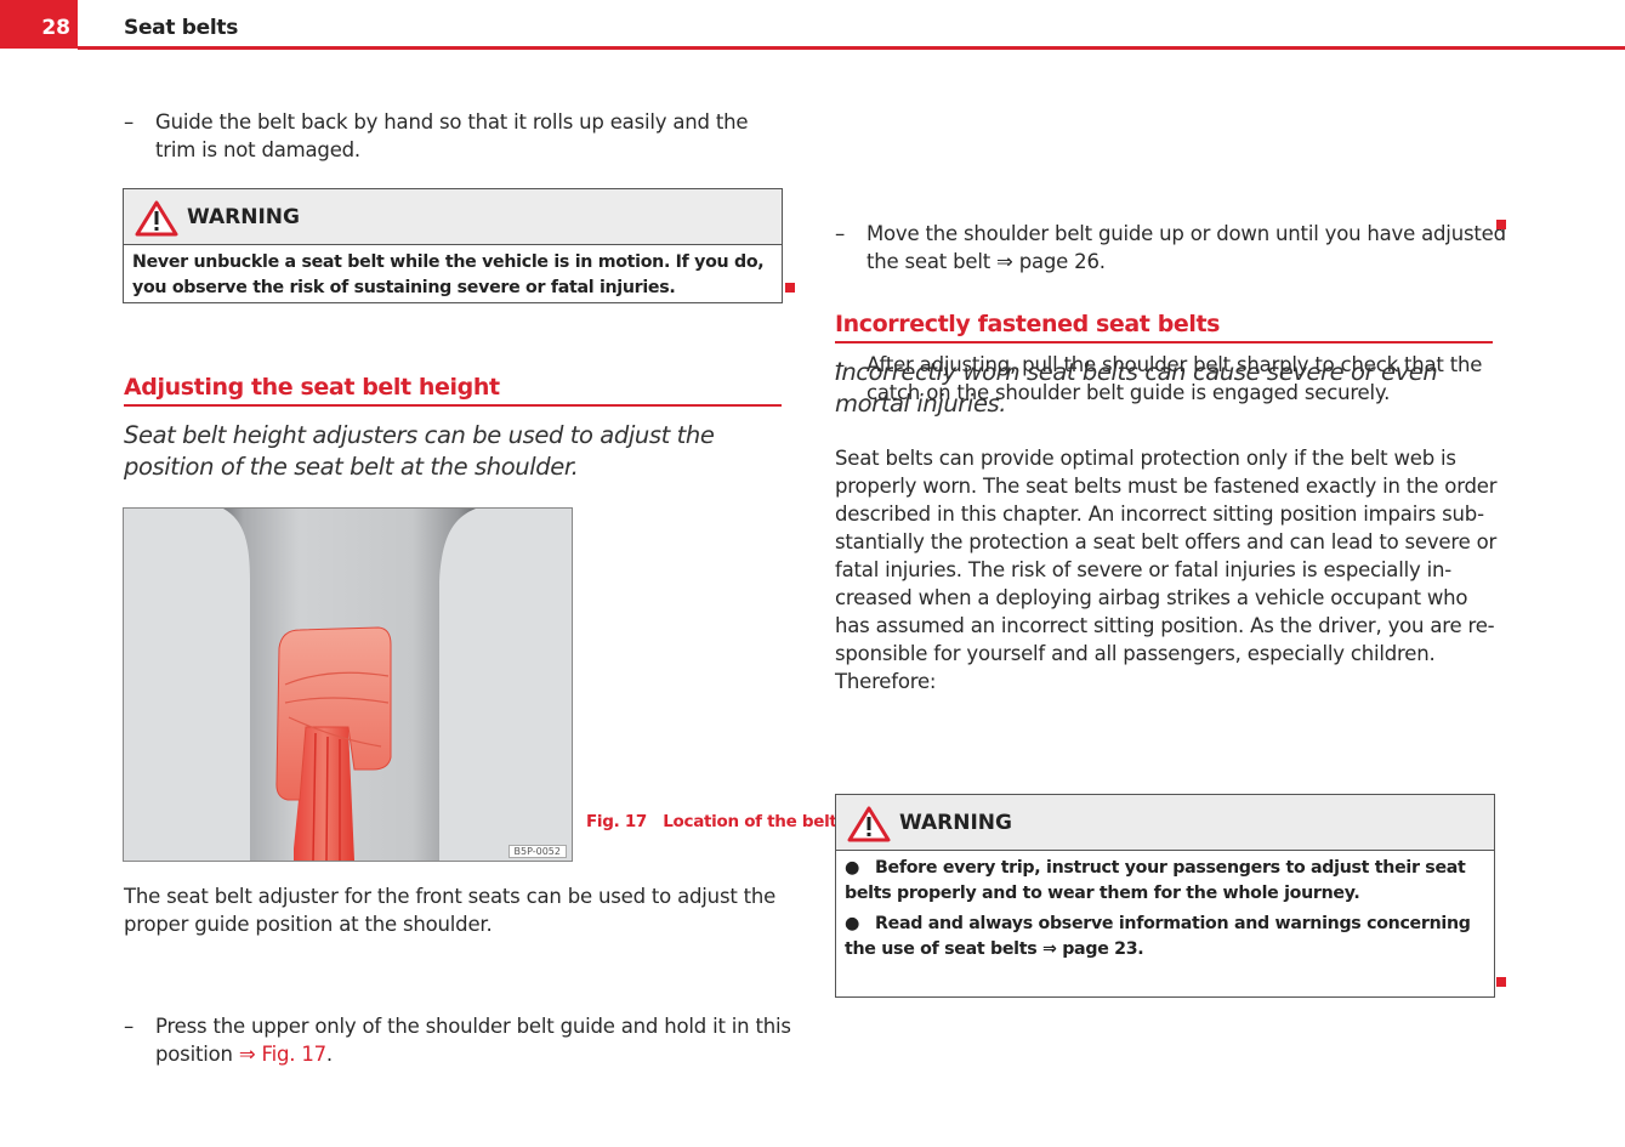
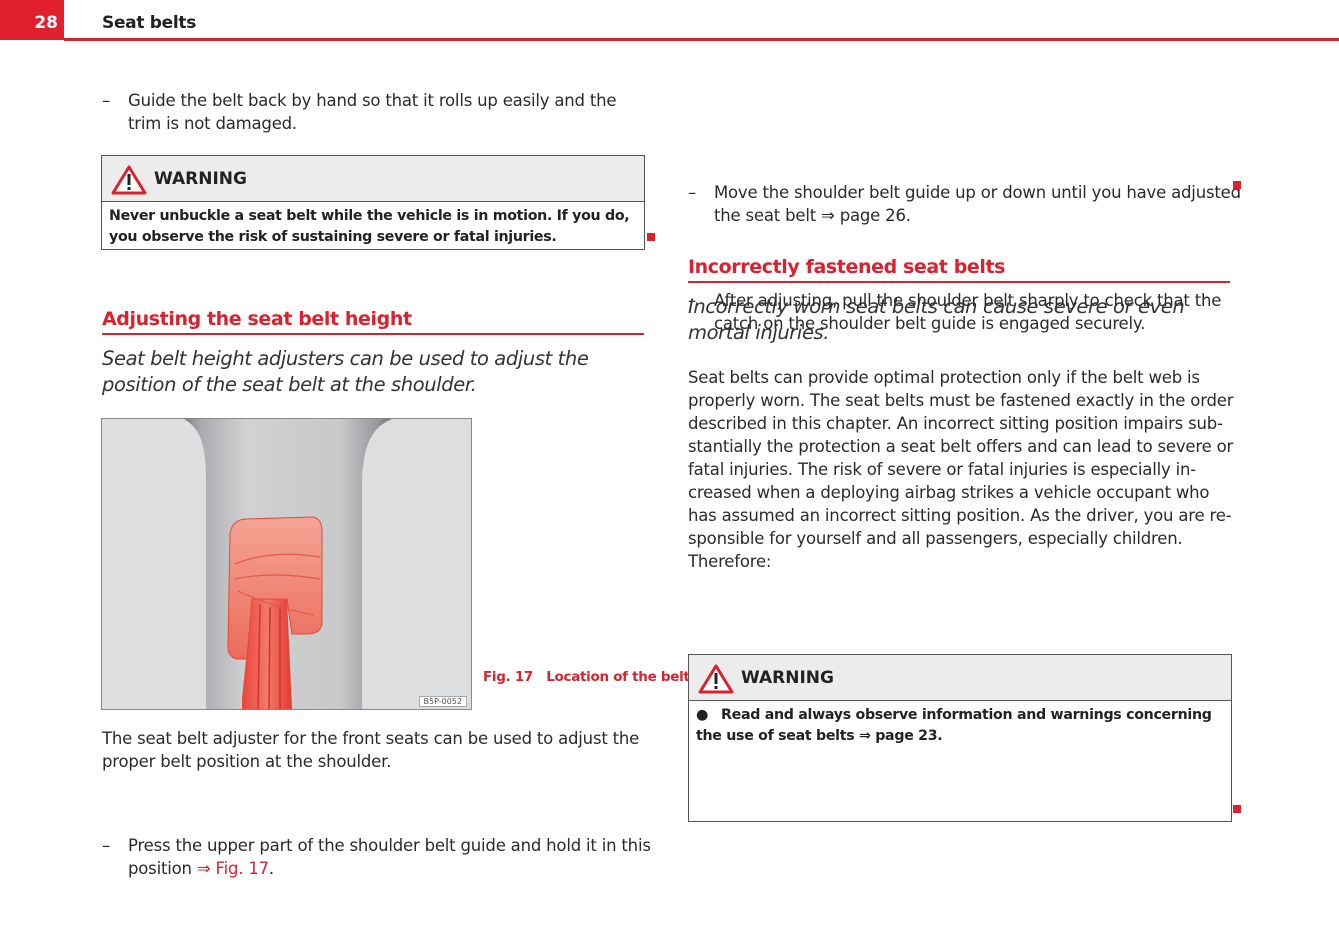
  28
  Seat belts
  –
  Guide the belt back by hand so that it rolls up easily and the trim is not damaged.
  WARNING
  Never unbuckle a seat belt while the vehicle is in motion. If you do, you observe the risk of sustaining severe or fatal injuries.
  Adjusting the seat belt height
  Seat belt height adjusters can be used to adjust the position of the seat belt at the shoulder.
  B5P-0052
- The seat belt adjuster for the front seats can be used to adjust the proper guide position at the shoulder.
+ The seat belt adjuster for the front seats can be used to adjust the proper belt position at the shoulder.
  –
- Press the upper only of the shoulder belt guide and hold it in this position ⇒ Fig. 17.
+ Press the upper part of the shoulder belt guide and hold it in this position ⇒ Fig. 17.
  –
  Move the shoulder belt guide up or down until you have adjus­ted the seat belt ⇒ page 26.
  –
  After adjusting, pull the shoulder belt sharply to check that the catch on the shoulder belt guide is engaged securely.
  Incorrectly fastened seat belts
  Incorrectly worn seat belts can cause severe or even mortal injuries.
  Seat belts can provide optimal protection only if the belt web is properly worn. The seat belts must be fastened exactly in the order described in this chapter. An incorrect sitting position impairs sub­stantially the protection a seat belt offers and can lead to severe or fatal injuries. The risk of severe or fatal injuries is especially in­creased when a deploying airbag strikes a vehicle occupant who has assumed an incorrect sitting position. As the driver, you are re­sponsible for yourself and all passengers, especially children. Therefore:
  WARNING
- ● Before every trip, instruct your passengers to adjust their seat belts properly and to wear them for the whole journey.
  ● Read and always observe information and warnings concerning the use of seat belts ⇒ page 23.
